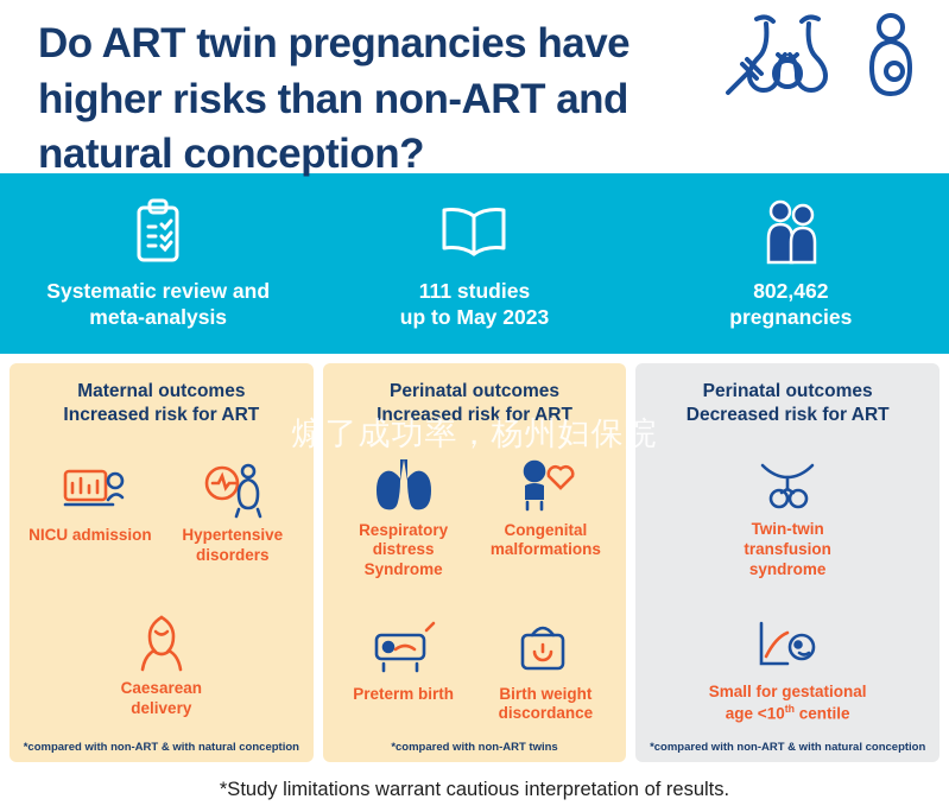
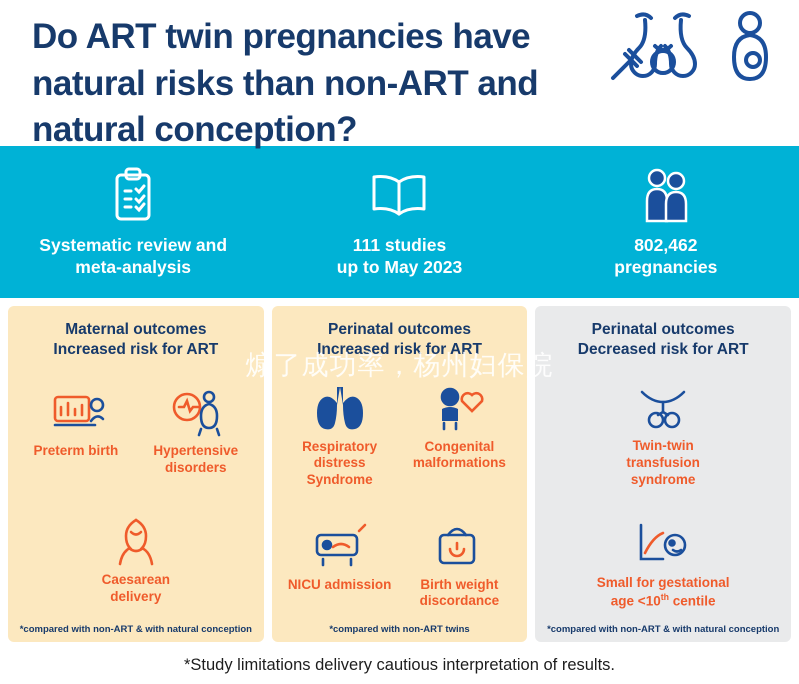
- Do ART twin pregnancies have higher risks than non-ART and natural conception?
+ Do ART twin pregnancies have natural risks than non-ART and natural conception?
  Systematic review and
  meta-analysis
  111 studies
  up to May 2023
  802,462
  pregnancies
  Maternal outcomes
  Increased risk for ART
- NICU admission
+ Preterm birth
  Hypertensive
  disorders
  Caesarean
  delivery
  *compared with non-ART & with natural conception
  Perinatal outcomes
  Increased risk for ART
  Respiratory distress
  Syndrome
  Congenital
  malformations
- Preterm birth
+ NICU admission
  Birth weight
  discordance
  *compared with non-ART twins
  Perinatal outcomes
  Decreased risk for ART
  Twin-twin
  transfusion
  syndrome
  Small for gestational
  age <10th centile
  *compared with non-ART & with natural conception
  煽了成功率，杨州妇保院
- *Study limitations warrant cautious interpretation of results.
+ *Study limitations delivery cautious interpretation of results.
